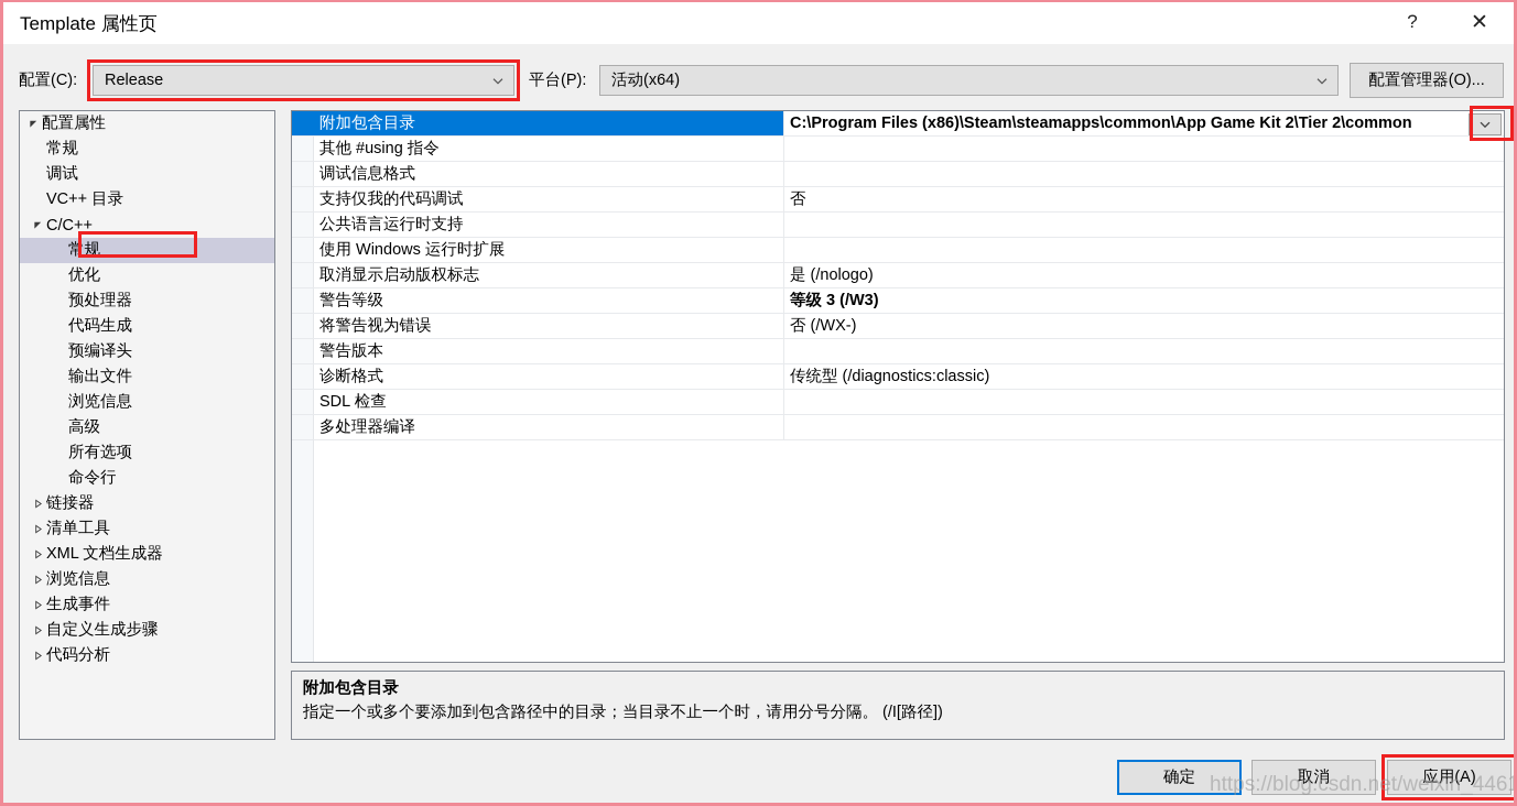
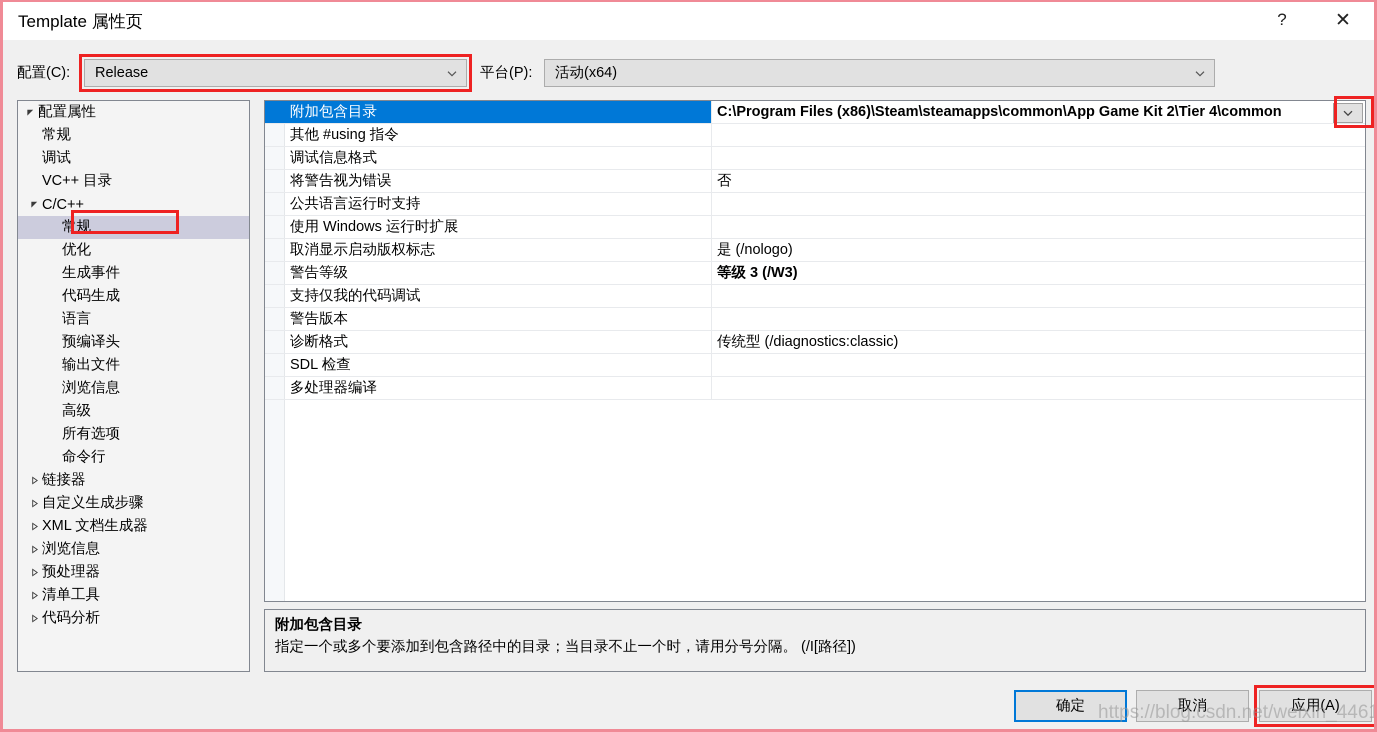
  Template 属性页
  ?
  ✕
  配置(C):
  Release
  平台(P):
  活动(x64)
- 配置管理器(O)...
  配置属性
  常规
  调试
  VC++ 目录
  C/C++
  常规
  优化
- 预处理器
+ 生成事件
  代码生成
+ 语言
  预编译头
  输出文件
  浏览信息
  高级
  所有选项
  命令行
  链接器
- 清单工具
+ 自定义生成步骤
  XML 文档生成器
  浏览信息
- 生成事件
+ 预处理器
- 自定义生成步骤
+ 清单工具
  代码分析
  附加包含目录
- C:\Program Files (x86)\Steam\steamapps\common\App Game Kit 2\Tier 2\common
+ C:\Program Files (x86)\Steam\steamapps\common\App Game Kit 2\Tier 4\common
  其他 #using 指令
  调试信息格式
- 支持仅我的代码调试
+ 将警告视为错误
  否
  公共语言运行时支持
  使用 Windows 运行时扩展
  取消显示启动版权标志
  是 (/nologo)
  警告等级
  等级 3 (/W3)
- 将警告视为错误
+ 支持仅我的代码调试
- 否 (/WX-)
  警告版本
  诊断格式
  传统型 (/diagnostics:classic)
  SDL 检查
  多处理器编译
  附加包含目录
  指定一个或多个要添加到包含路径中的目录；当目录不止一个时，请用分号分隔。 (/I[路径])
  确定
  取消
  应用(A)
  https://blog.csdn.net/weixin_4461
